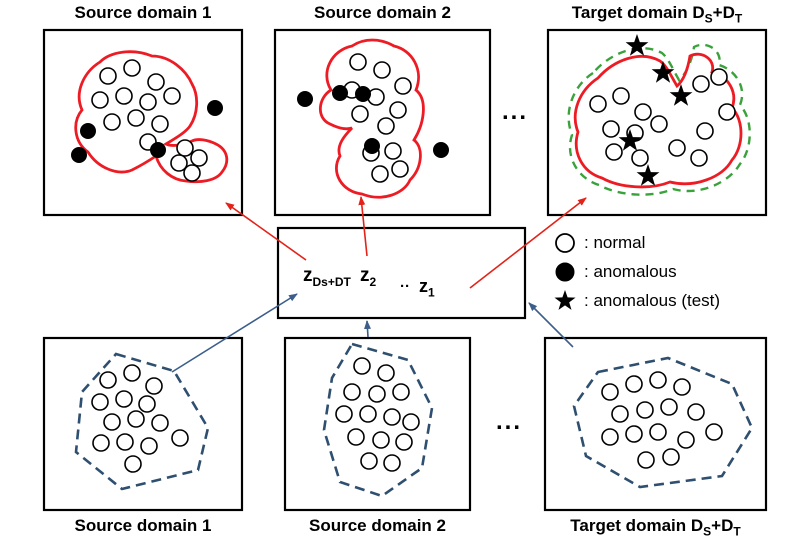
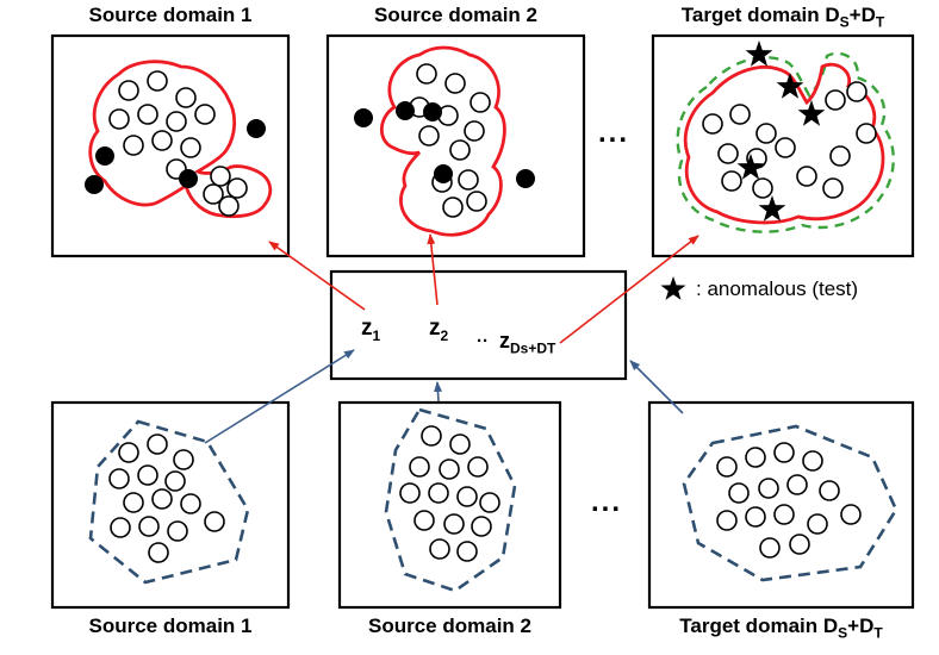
  Source domain 1
  Source domain 2
  Target domain DS+DT
  ...
  ...
- zDs+DT
+ z1
  z2
  ··
- z1
+ zDs+DT
- : normal
- : anomalous
  : anomalous (test)
  Source domain 1
  Source domain 2
  Target domain DS+DT
